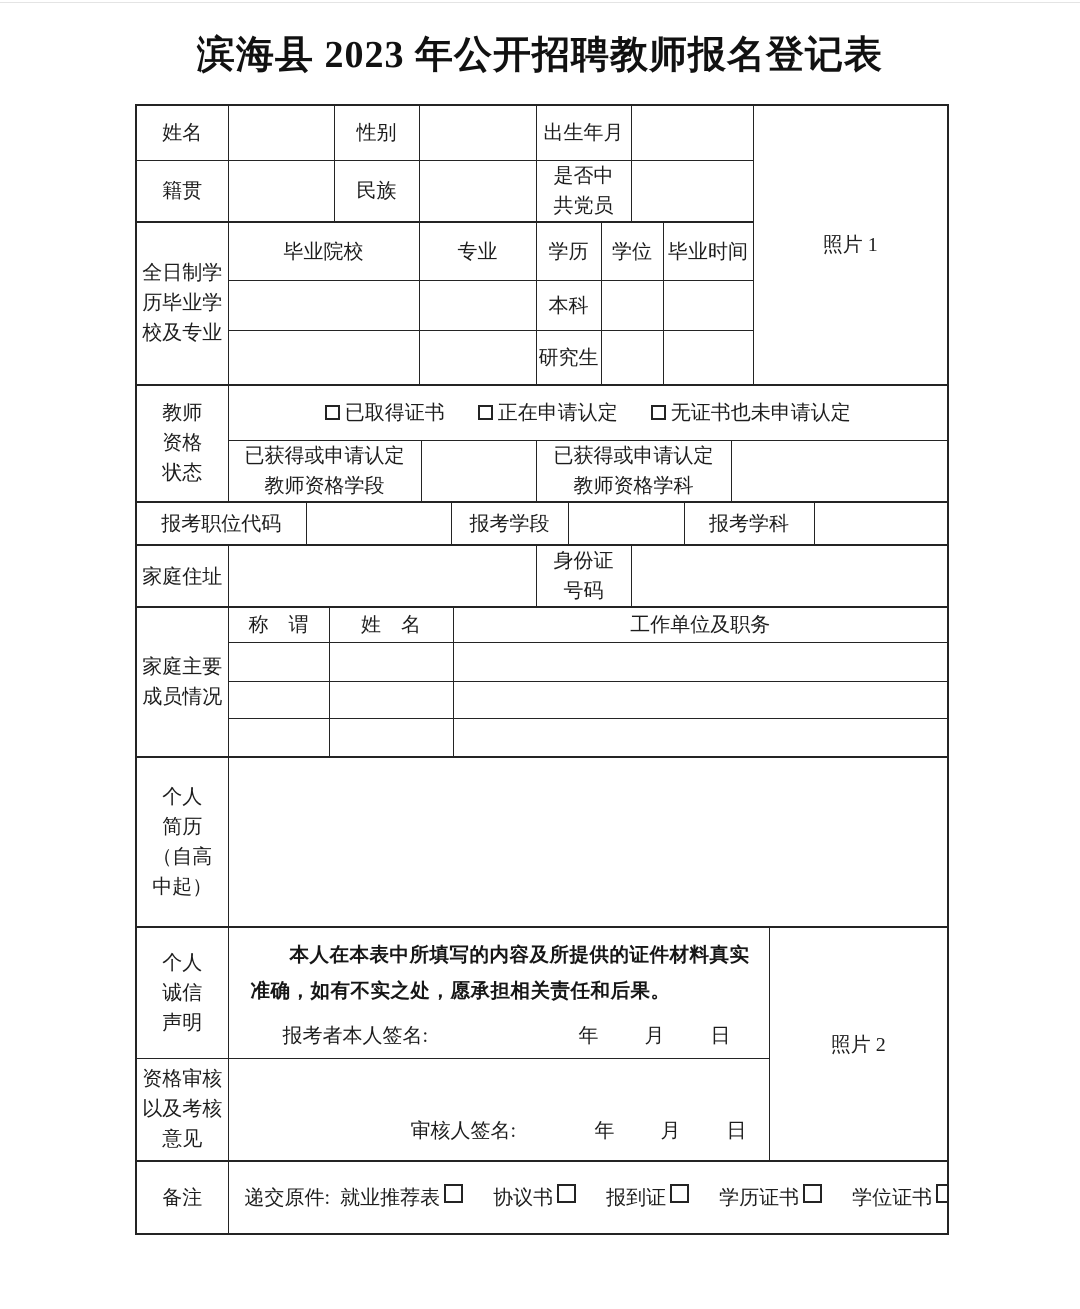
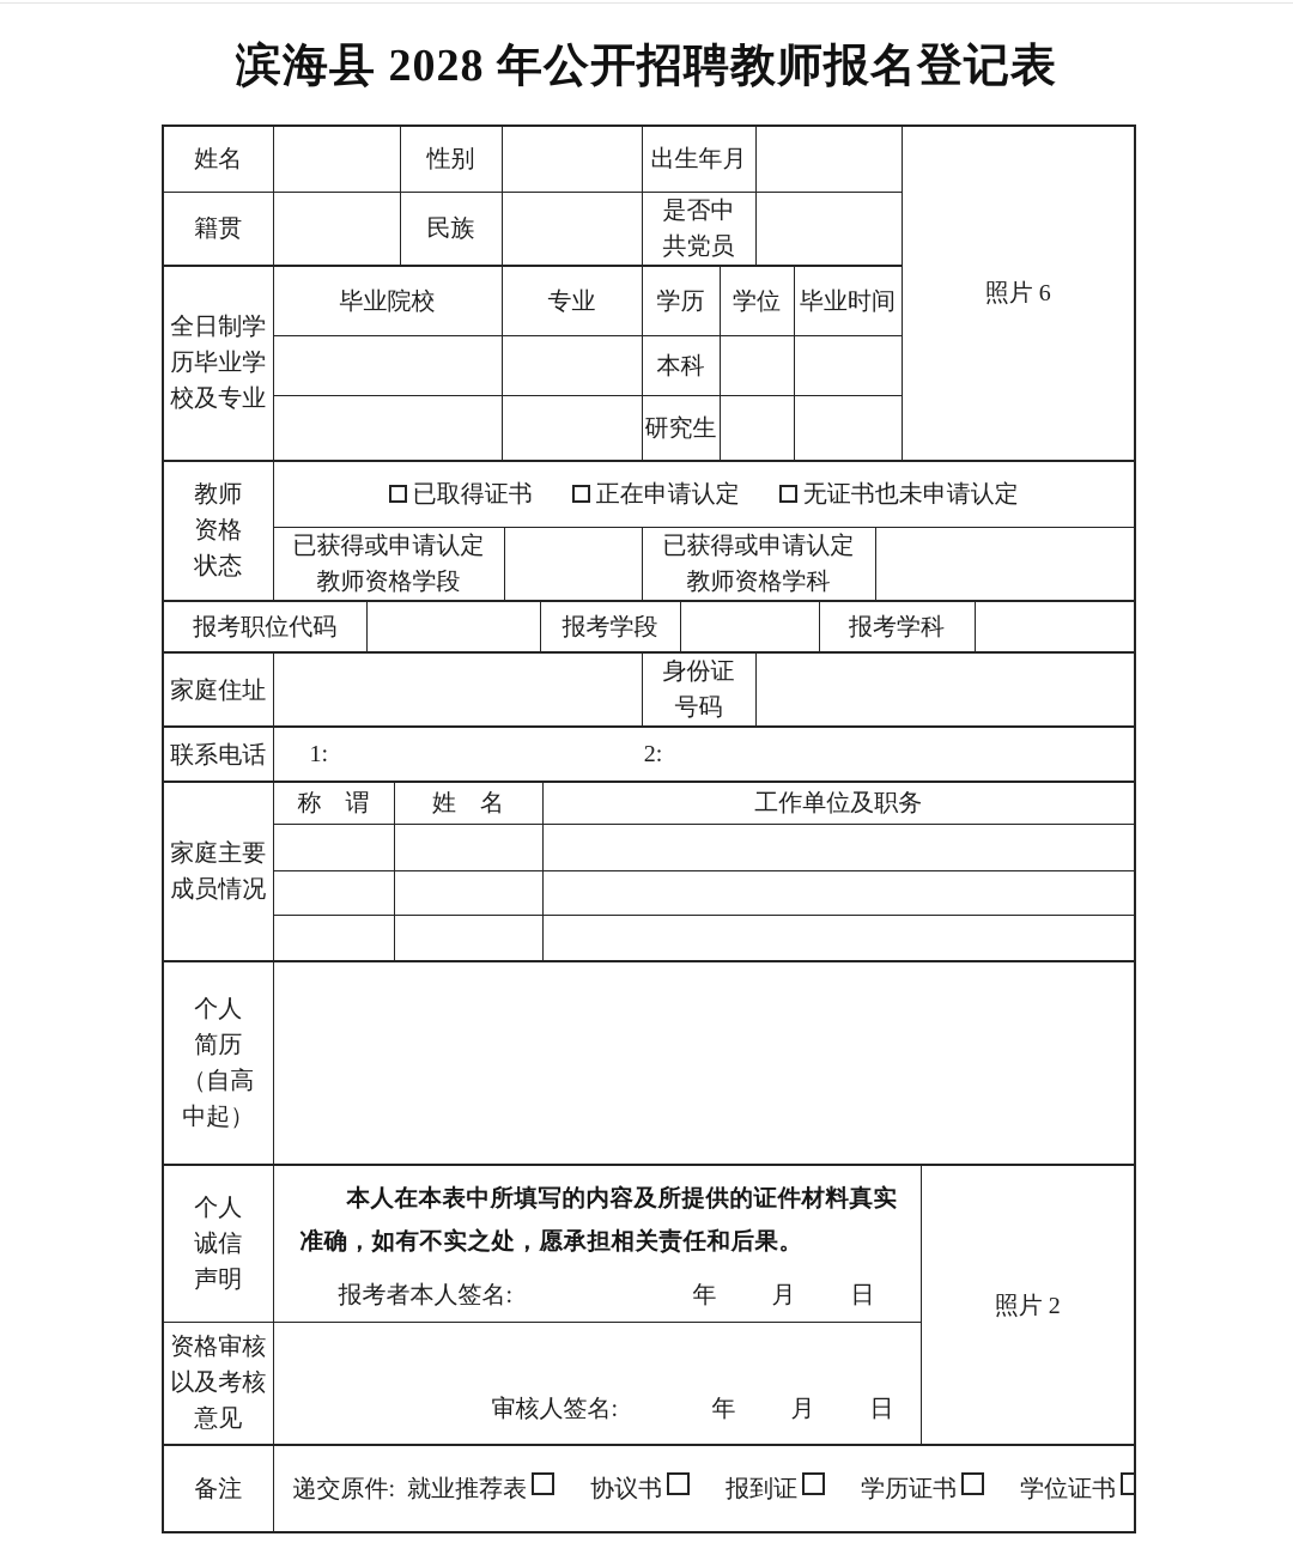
- 滨海县 2023 年公开招聘教师报名登记表
+ 滨海县 2028 年公开招聘教师报名登记表
- 姓名		性别		出生年月		照片 1
+ 姓名		性别		出生年月		照片 6
  籍贯		民族		是否中 共党员
  全日制学 历毕业学 校及专业	毕业院校	专业	学历	学位	毕业时间
  		本科
  		研究生
  教师 资格 状态	已取得证书 正在申请认定 无证书也未申请认定
  已获得或申请认定 教师资格学段		已获得或申请认定 教师资格学科
  报考职位代码		报考学段		报考学科
  家庭住址		身份证 号码
+ 联系电话	1: 2:
  家庭主要 成员情况	称 谓	姓 名	工作单位及职务
  个人 简历 （自高 中起）
  个人 诚信 声明	本人在本表中所填写的内容及所提供的证件材料真实准确，如有不实之处，愿承担相关责任和后果。 报考者本人签名: 年 月 日	照片 2
  资格审核 以及考核 意见	审核人签名: 年 月 日
  备注	递交原件: 就业推荐表 协议书 报到证 学历证书 学位证书
